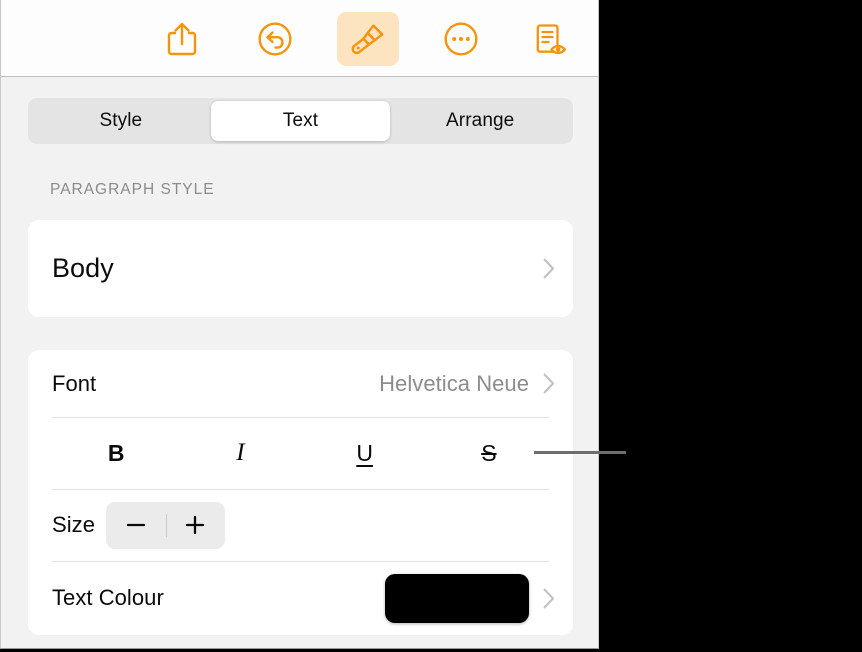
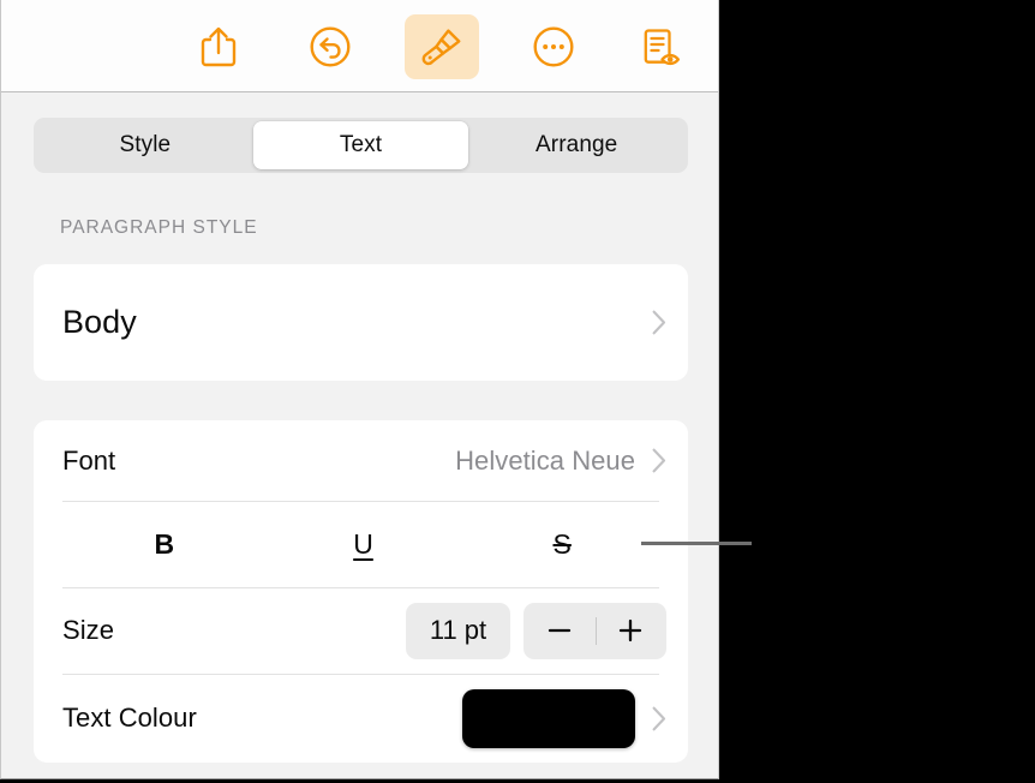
  Style
  Text
  Arrange
  PARAGRAPH STYLE
  Body
  Font
  Helvetica Neue
  B
- I
  U
  S
  Size
+ 11 pt
  Text Colour
